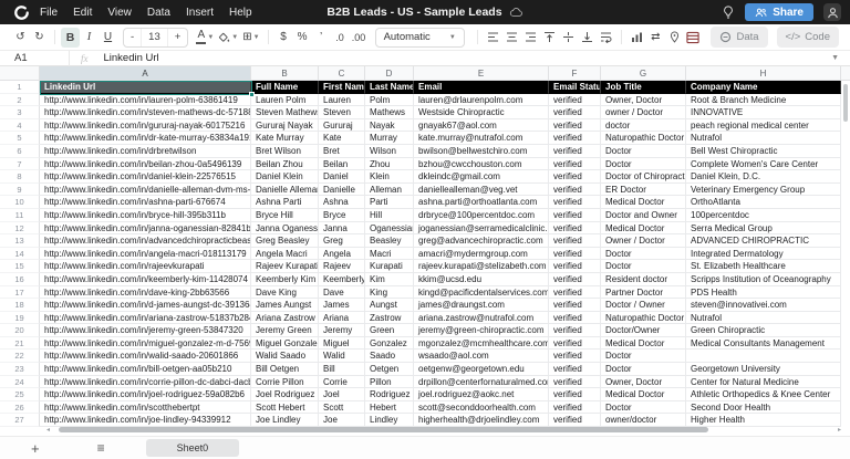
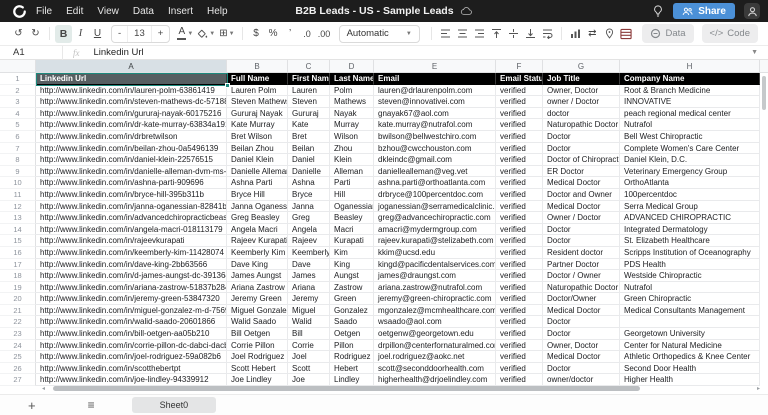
  File
  Edit
  View
  Data
  Insert
  Help
  B2B Leads - US - Sample Leads
  Share
  ↺
  ↻
  B
  I
  U
  -
  13
  +
  A
  ⊞
  $
  %
  ’
  .0
  .00
  Automatic
  ⇄
  Data
  </>
  Code
  A1
  fx
  Linkedin Url
  A
  B
  C
  D
  E
  F
  G
  H
  1
  Linkedin Url
  Full Name
  First Nam
  Last Name
  Email
  Email Statu
  Job Title
  Company Name
  2
  http://www.linkedin.com/in/lauren-polm-63861419
  Lauren Polm
  Lauren
  Polm
  lauren@drlaurenpolm.com
  verified
  Owner, Doctor
  Root & Branch Medicine
  3
  http://www.linkedin.com/in/steven-mathews-dc-57188
  Steven Mathew
  Steven
  Mathews
- Westside Chiropractic
+ steven@innovativei.com
  verified
  owner / Doctor
  INNOVATIVE
  4
  http://www.linkedin.com/in/gururaj-nayak-60175216
  Gururaj Nayak
  Gururaj
  Nayak
  gnayak67@aol.com
  verified
  doctor
  peach regional medical center
  5
  http://www.linkedin.com/in/dr-kate-murray-63834a19
  Kate Murray
  Kate
  Murray
  kate.murray@nutrafol.com
  verified
  Naturopathic Doctor
  Nutrafol
  6
  http://www.linkedin.com/in/drbretwilson
  Bret Wilson
  Bret
  Wilson
  bwilson@bellwestchiro.com
  verified
  Doctor
  Bell West Chiropractic
  7
  http://www.linkedin.com/in/beilan-zhou-0a5496139
  Beilan Zhou
  Beilan
  Zhou
  bzhou@cwcchouston.com
  verified
  Doctor
  Complete Women's Care Center
  8
  http://www.linkedin.com/in/daniel-klein-22576515
  Daniel Klein
  Daniel
  Klein
  dkleindc@gmail.com
  verified
  Doctor of Chiropracti
  Daniel Klein, D.C.
  9
  http://www.linkedin.com/in/danielle-alleman-dvm-ms-
  Danielle Allema
  Danielle
  Alleman
  daniellealleman@veg.vet
  verified
  ER Doctor
  Veterinary Emergency Group
  10
- http://www.linkedin.com/in/ashna-parti-676674
+ http://www.linkedin.com/in/ashna-parti-909696
  Ashna Parti
  Ashna
  Parti
  ashna.parti@orthoatlanta.com
  verified
  Medical Doctor
  OrthoAtlanta
  11
  http://www.linkedin.com/in/bryce-hill-395b311b
  Bryce Hill
  Bryce
  Hill
  drbryce@100percentdoc.com
  verified
  Doctor and Owner
  100percentdoc
  12
  http://www.linkedin.com/in/janna-oganessian-82841b
  Janna Oganessi
  Janna
  Oganessia
  joganessian@serramedicalclinic.
  verified
  Medical Doctor
  Serra Medical Group
  13
  http://www.linkedin.com/in/advancedchiropracticbeas
  Greg Beasley
  Greg
  Beasley
  greg@advancechiropractic.com
  verified
  Owner / Doctor
  ADVANCED CHIROPRACTIC
  14
  http://www.linkedin.com/in/angela-macri-018113179
  Angela Macri
  Angela
  Macri
  amacri@mydermgroup.com
  verified
  Doctor
  Integrated Dermatology
  15
  http://www.linkedin.com/in/rajeevkurapati
  Rajeev Kurapati
  Rajeev
  Kurapati
  rajeev.kurapati@stelizabeth.com
  verified
  Doctor
  St. Elizabeth Healthcare
  16
  http://www.linkedin.com/in/keemberly-kim-11428074
  Keemberly Kim
  Keemberly
  Kim
  kkim@ucsd.edu
  verified
  Resident doctor
  Scripps Institution of Oceanography
  17
  http://www.linkedin.com/in/dave-king-2bb63566
  Dave King
  Dave
  King
  kingd@pacificdentalservices.com
  verified
  Partner Doctor
  PDS Health
  18
  http://www.linkedin.com/in/d-james-aungst-dc-39136
  James Aungst
  James
  Aungst
  james@draungst.com
  verified
  Doctor / Owner
- steven@innovativei.com
+ Westside Chiropractic
  19
  http://www.linkedin.com/in/ariana-zastrow-51837b28
  Ariana Zastrow
  Ariana
  Zastrow
  ariana.zastrow@nutrafol.com
  verified
  Naturopathic Doctor
  Nutrafol
  20
  http://www.linkedin.com/in/jeremy-green-53847320
  Jeremy Green
  Jeremy
  Green
  jeremy@green-chiropractic.com
  verified
  Doctor/Owner
  Green Chiropractic
  21
  http://www.linkedin.com/in/miguel-gonzalez-m-d-756
  Miguel Gonzale
  Miguel
  Gonzalez
  mgonzalez@mcmhealthcare.com
  verified
  Medical Doctor
  Medical Consultants Management
  22
  http://www.linkedin.com/in/walid-saado-20601866
  Walid Saado
  Walid
  Saado
  wsaado@aol.com
  verified
  Doctor
  23
  http://www.linkedin.com/in/bill-oetgen-aa05b210
  Bill Oetgen
  Bill
  Oetgen
  oetgenw@georgetown.edu
  verified
  Doctor
  Georgetown University
  24
  http://www.linkedin.com/in/corrie-pillon-dc-dabci-dacb
  Corrie Pillon
  Corrie
  Pillon
  drpillon@centerfornaturalmed.co
  verified
  Owner, Doctor
  Center for Natural Medicine
  25
  http://www.linkedin.com/in/joel-rodriguez-59a082b6
  Joel Rodriguez
  Joel
  Rodriguez
  joel.rodriguez@aokc.net
  verified
  Medical Doctor
  Athletic Orthopedics & Knee Center
  26
  http://www.linkedin.com/in/scotthebertpt
  Scott Hebert
  Scott
  Hebert
  scott@seconddoorhealth.com
  verified
  Doctor
  Second Door Health
  27
  http://www.linkedin.com/in/joe-lindley-94339912
  Joe Lindley
  Joe
  Lindley
  higherhealth@drjoelindley.com
  verified
  owner/doctor
  Higher Health
  +
  ≡
  Sheet0
